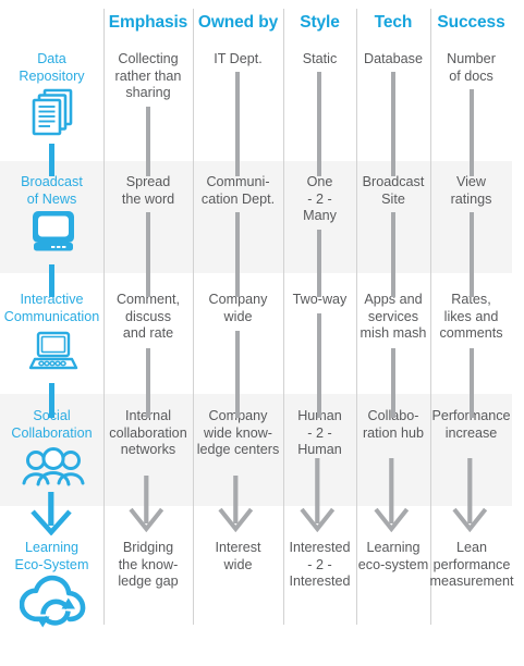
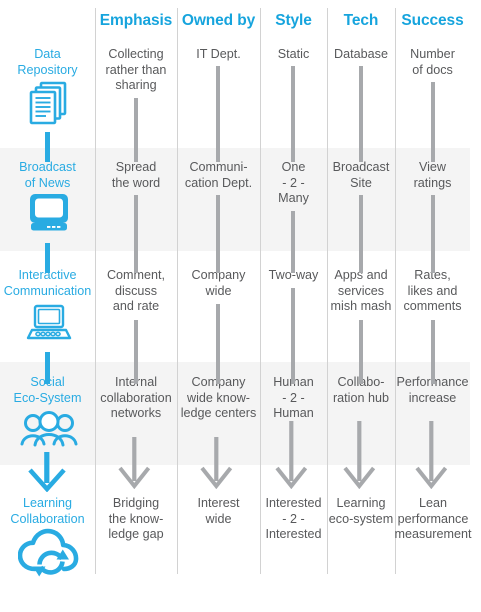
  Emphasis
  Owned by
  Style
  Tech
  Success
  Data
  Repository
  Collecting
  rather than
  sharing
  IT Dept.
  Static
  Database
  Number
  of docs
  Broadcast
  of News
  Spread
  the word
  Communi-
  cation Dept.
  One
  - 2 -
  Many
  Broadcast
  Site
  View
  ratings
  Interactive
  Communication
  Comment,
  discuss
  and rate
  Company
  wide
  Two-way
  Apps and
  services
  mish mash
  Rates,
  likes and
  comments
  Soial
- Collaboration
+ Eco-System
  Internal
  collaboration
  networks
  Company
  wide know-
  ledge centers
  Huan
  - 2 -
  Human
  Collbo-
  ration hub
  Performance
  increase
  Learning
- Eco-System
+ Collaboration
  Bridging
  the know-
  ledge gap
  Interest
  wide
  Interested
  - 2 -
  Interested
  Learning
  eco-system
  Lean
  performance
  measurement
